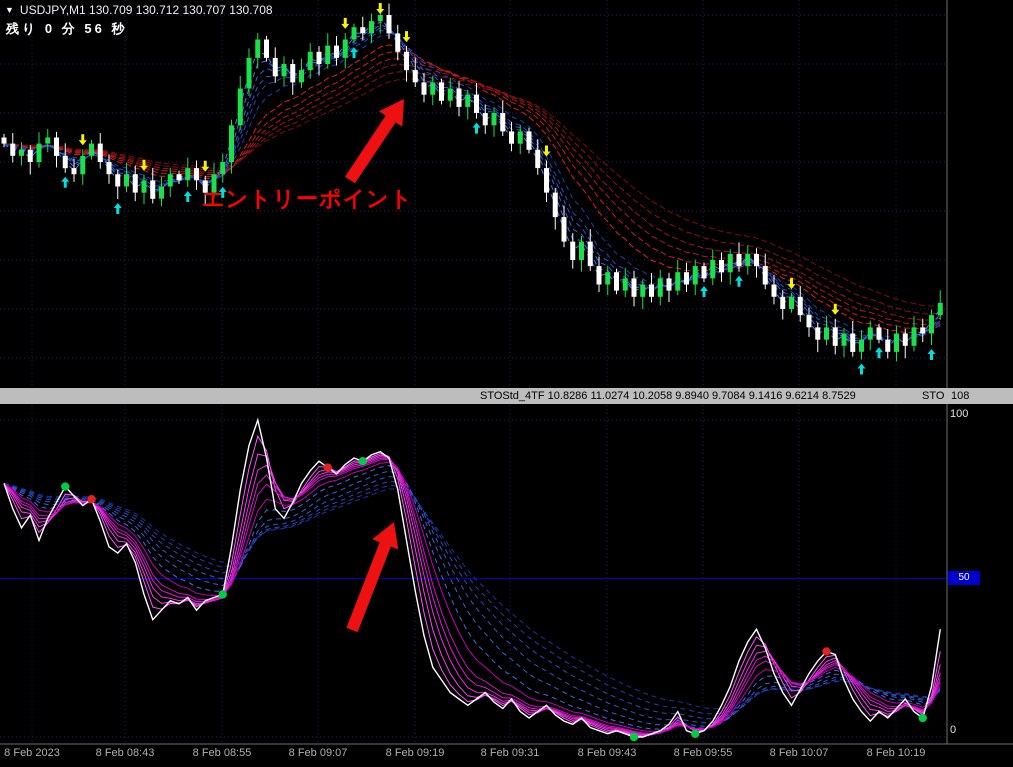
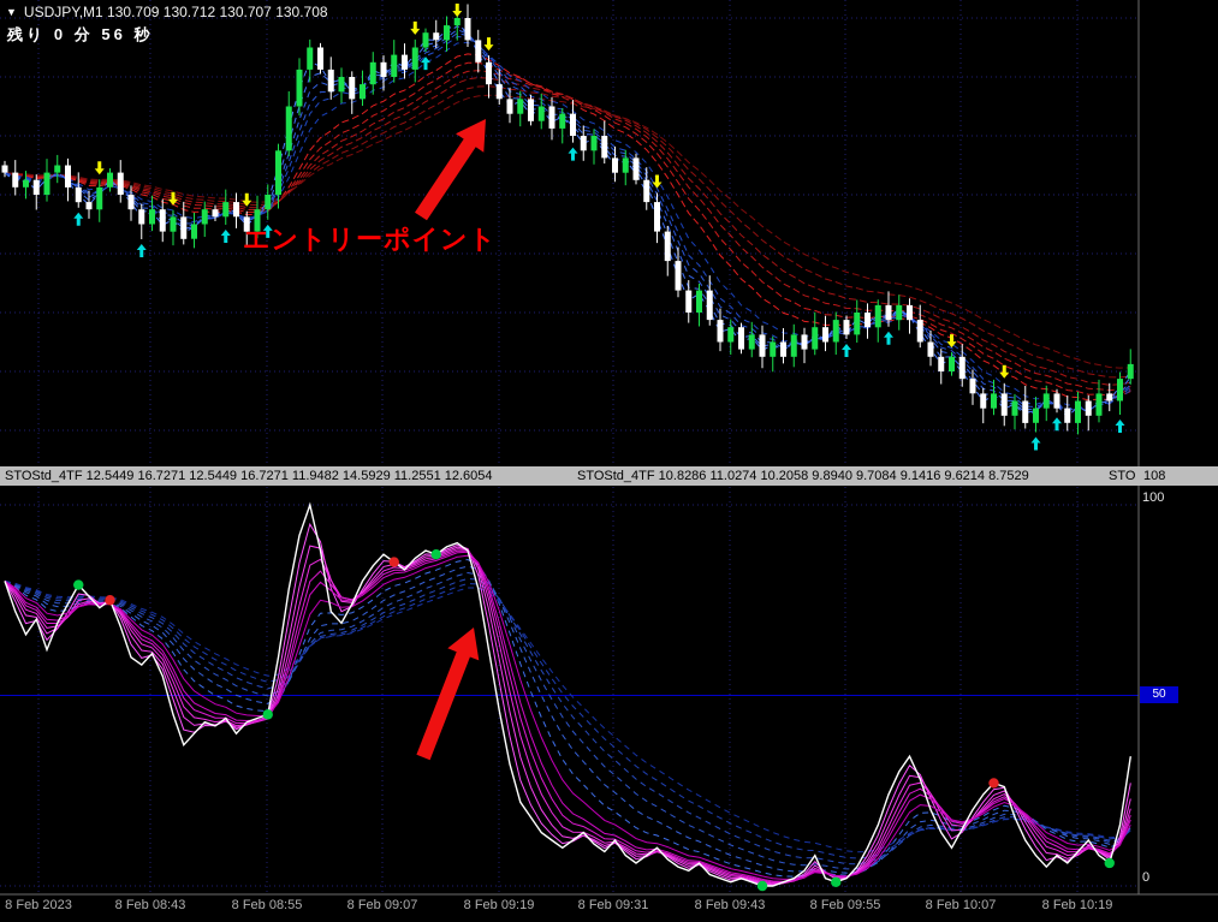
  ▼
  USDJPY,M1 130.709 130.712 130.707 130.708
  残り 0 分 56 秒
  エントリーポイント
+ STOStd_4TF 12.5449 16.7271 12.5449 16.7271 11.9482 14.5929 11.2551 12.6054
  STOStd_4TF 10.8286 11.0274 10.2058 9.8940 9.7084 9.1416 9.6214 8.7529
  STO
  108
  100
  50
  0
  8 Feb 2023
  8 Feb 08:43
  8 Feb 08:55
  8 Feb 09:07
  8 Feb 09:19
  8 Feb 09:31
  8 Feb 09:43
  8 Feb 09:55
  8 Feb 10:07
  8 Feb 10:19
